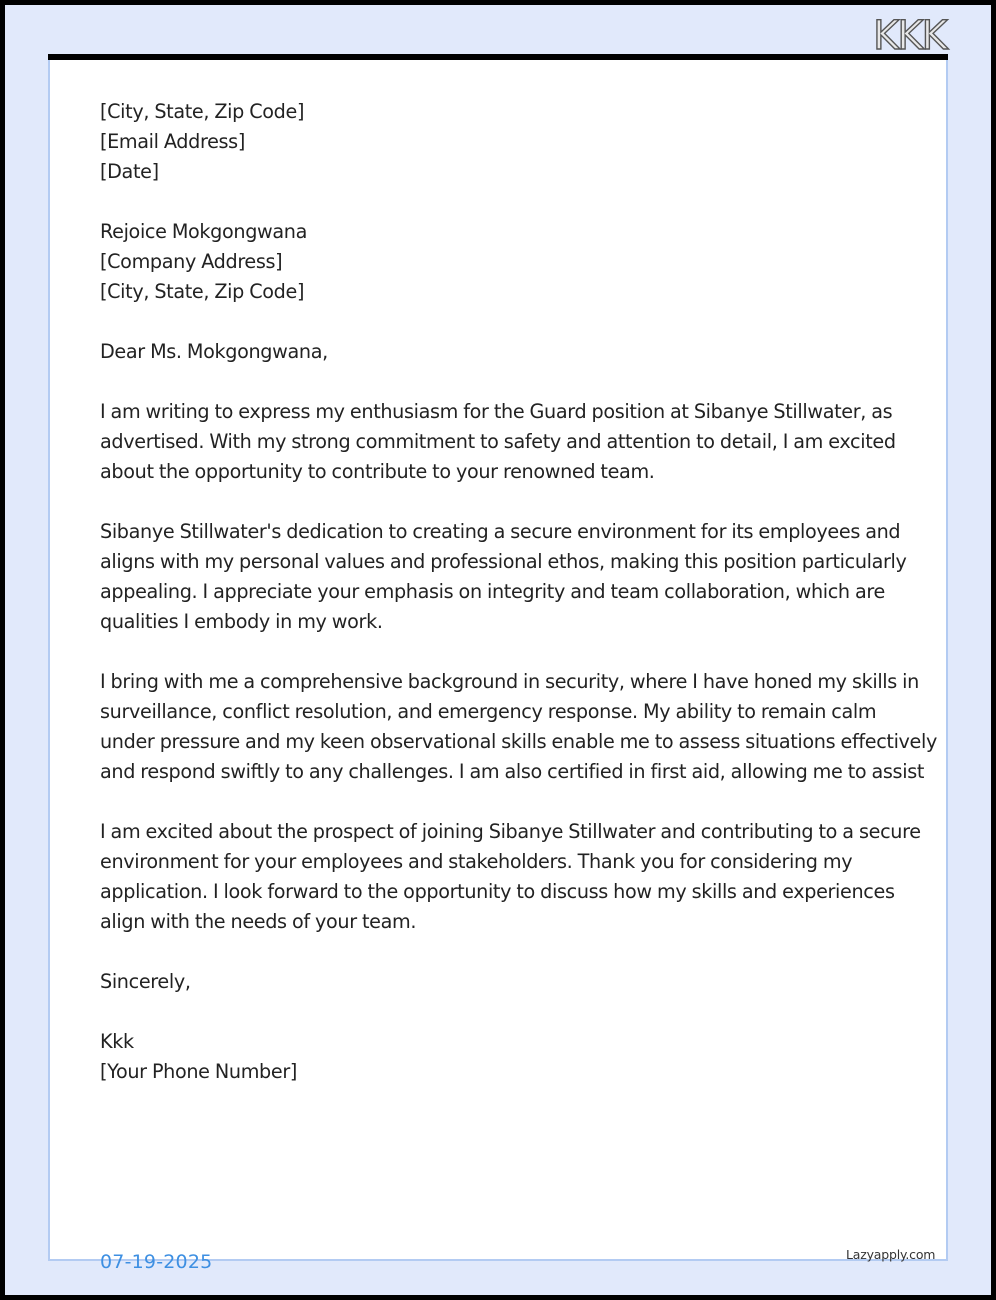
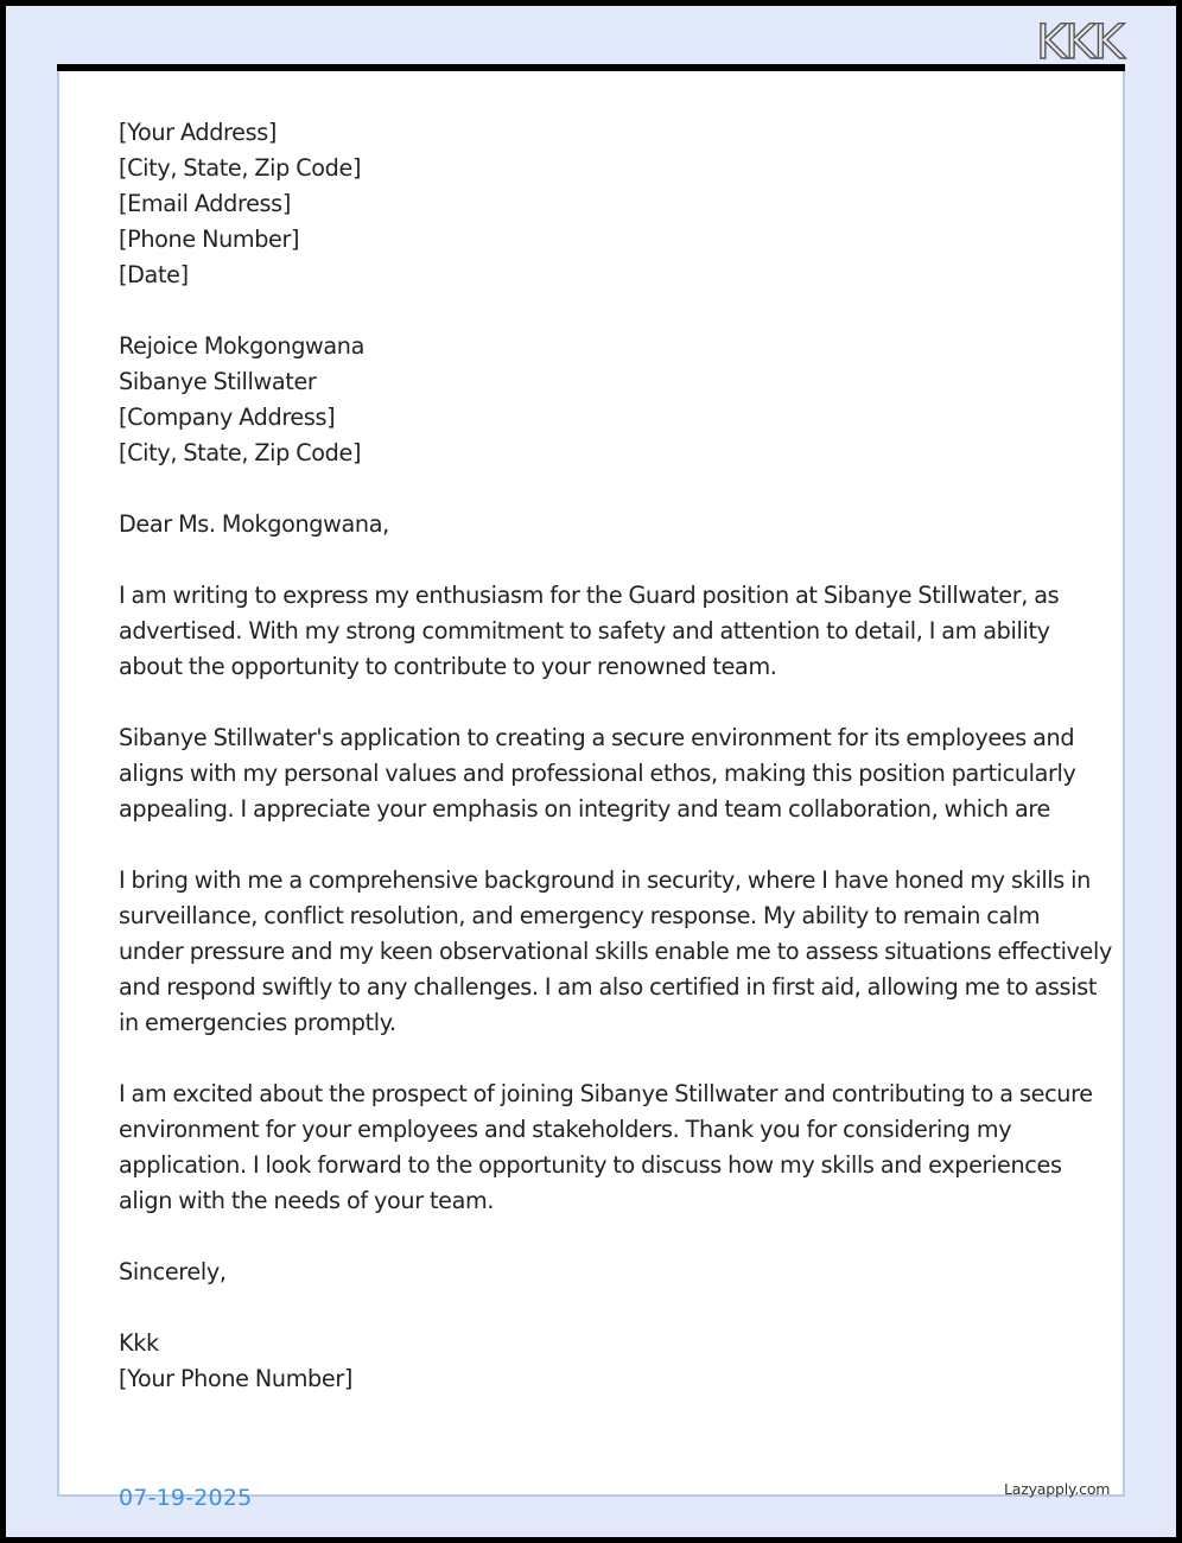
  KKK
+ [Your Address]
  [City, State, Zip Code]
  [Email Address]
+ [Phone Number]
  [Date]
  Rejoice Mokgongwana
+ Sibanye Stillwater
  [Company Address]
  [City, State, Zip Code]
  Dear Ms. Mokgongwana,
  I am writing to express my enthusiasm for the Guard position at Sibanye Stillwater, as
- advertised. With my strong commitment to safety and attention to detail, I am excited
+ advertised. With my strong commitment to safety and attention to detail, I am ability
  about the opportunity to contribute to your renowned team.
- Sibanye Stillwater's dedication to creating a secure environment for its employees and
+ Sibanye Stillwater's application to creating a secure environment for its employees and
  aligns with my personal values and professional ethos, making this position particularly
  appealing. I appreciate your emphasis on integrity and team collaboration, which are
- qualities I embody in my work.
  I bring with me a comprehensive background in security, where I have honed my skills in
  surveillance, conflict resolution, and emergency response. My ability to remain calm
  under pressure and my keen observational skills enable me to assess situations effectively
  and respond swiftly to any challenges. I am also certified in first aid, allowing me to assist
+ in emergencies promptly.
  I am excited about the prospect of joining Sibanye Stillwater and contributing to a secure
  environment for your employees and stakeholders. Thank you for considering my
  application. I look forward to the opportunity to discuss how my skills and experiences
  align with the needs of your team.
  Sincerely,
  Kkk
  [Your Phone Number]
  07-19-2025
  Lazyapply.com
